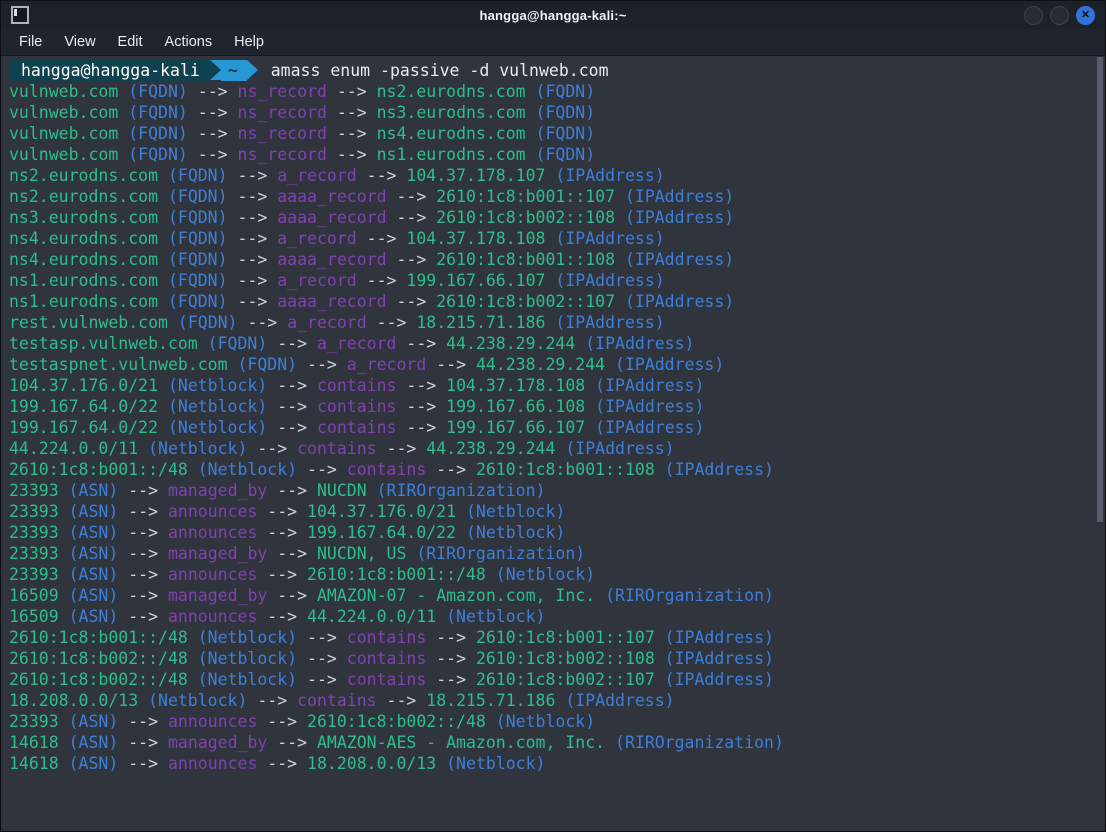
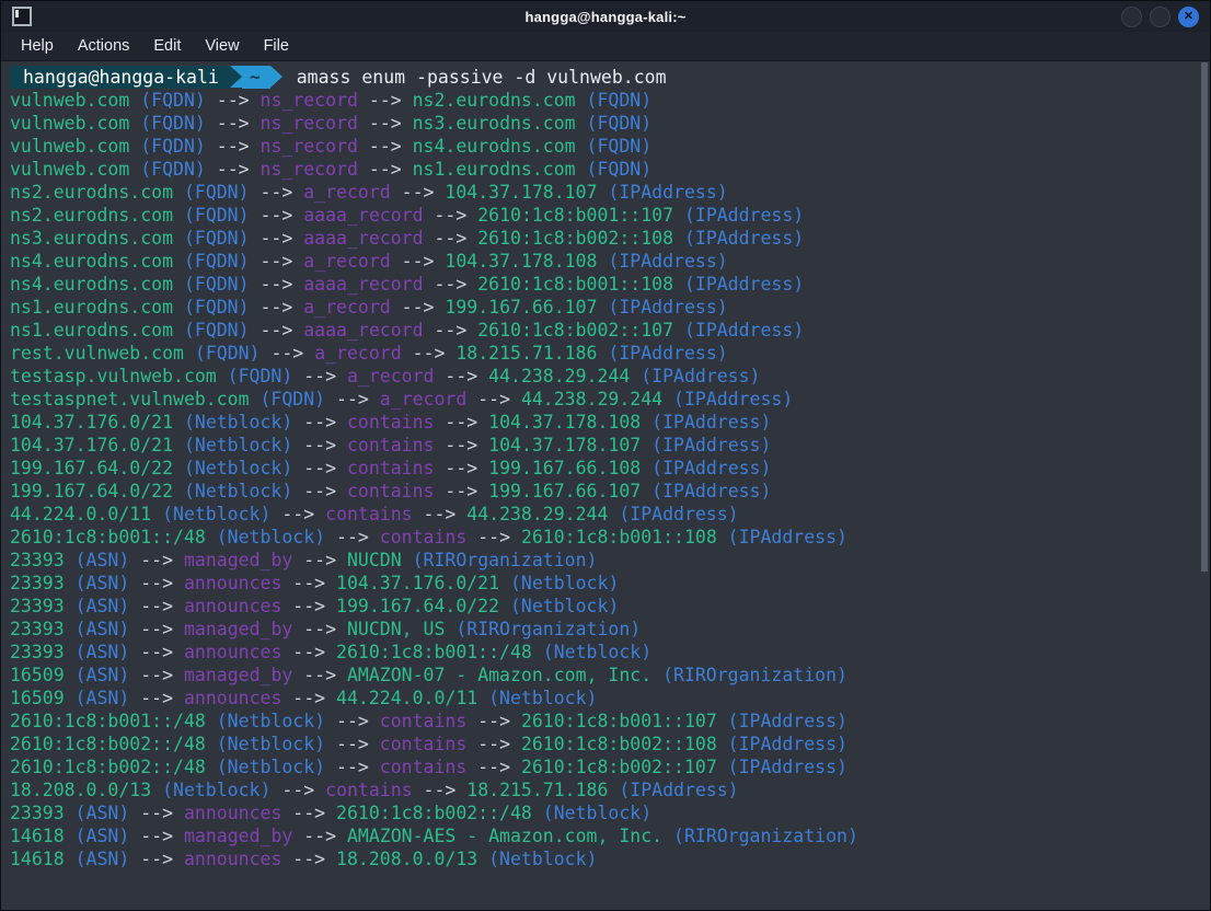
  hangga@hangga-kali:~
  ✕
- File
+ Help
- View
+ Actions
  Edit
- Actions
+ View
- Help
+ File
  hangga@hangga-kali
  ~
  amass enum -passive -d vulnweb.com
  vulnweb.com (FQDN) --> ns_record --> ns2.eurodns.com (FQDN)
  vulnweb.com (FQDN) --> ns_record --> ns3.eurodns.com (FQDN)
  vulnweb.com (FQDN) --> ns_record --> ns4.eurodns.com (FQDN)
  vulnweb.com (FQDN) --> ns_record --> ns1.eurodns.com (FQDN)
  ns2.eurodns.com (FQDN) --> a_record --> 104.37.178.107 (IPAddress)
  ns2.eurodns.com (FQDN) --> aaaa_record --> 2610:1c8:b001::107 (IPAddress)
  ns3.eurodns.com (FQDN) --> aaaa_record --> 2610:1c8:b002::108 (IPAddress)
  ns4.eurodns.com (FQDN) --> a_record --> 104.37.178.108 (IPAddress)
  ns4.eurodns.com (FQDN) --> aaaa_record --> 2610:1c8:b001::108 (IPAddress)
  ns1.eurodns.com (FQDN) --> a_record --> 199.167.66.107 (IPAddress)
  ns1.eurodns.com (FQDN) --> aaaa_record --> 2610:1c8:b002::107 (IPAddress)
  rest.vulnweb.com (FQDN) --> a_record --> 18.215.71.186 (IPAddress)
  testasp.vulnweb.com (FQDN) --> a_record --> 44.238.29.244 (IPAddress)
  testaspnet.vulnweb.com (FQDN) --> a_record --> 44.238.29.244 (IPAddress)
  104.37.176.0/21 (Netblock) --> contains --> 104.37.178.108 (IPAddress)
+ 104.37.176.0/21 (Netblock) --> contains --> 104.37.178.107 (IPAddress)
  199.167.64.0/22 (Netblock) --> contains --> 199.167.66.108 (IPAddress)
  199.167.64.0/22 (Netblock) --> contains --> 199.167.66.107 (IPAddress)
  44.224.0.0/11 (Netblock) --> contains --> 44.238.29.244 (IPAddress)
  2610:1c8:b001::/48 (Netblock) --> contains --> 2610:1c8:b001::108 (IPAddress)
  23393 (ASN) --> managed_by --> NUCDN (RIROrganization)
  23393 (ASN) --> announces --> 104.37.176.0/21 (Netblock)
  23393 (ASN) --> announces --> 199.167.64.0/22 (Netblock)
  23393 (ASN) --> managed_by --> NUCDN, US (RIROrganization)
  23393 (ASN) --> announces --> 2610:1c8:b001::/48 (Netblock)
  16509 (ASN) --> managed_by --> AMAZON-07 - Amazon.com, Inc. (RIROrganization)
  16509 (ASN) --> announces --> 44.224.0.0/11 (Netblock)
  2610:1c8:b001::/48 (Netblock) --> contains --> 2610:1c8:b001::107 (IPAddress)
  2610:1c8:b002::/48 (Netblock) --> contains --> 2610:1c8:b002::108 (IPAddress)
  2610:1c8:b002::/48 (Netblock) --> contains --> 2610:1c8:b002::107 (IPAddress)
  18.208.0.0/13 (Netblock) --> contains --> 18.215.71.186 (IPAddress)
  23393 (ASN) --> announces --> 2610:1c8:b002::/48 (Netblock)
  14618 (ASN) --> managed_by --> AMAZON-AES - Amazon.com, Inc. (RIROrganization)
  14618 (ASN) --> announces --> 18.208.0.0/13 (Netblock)
